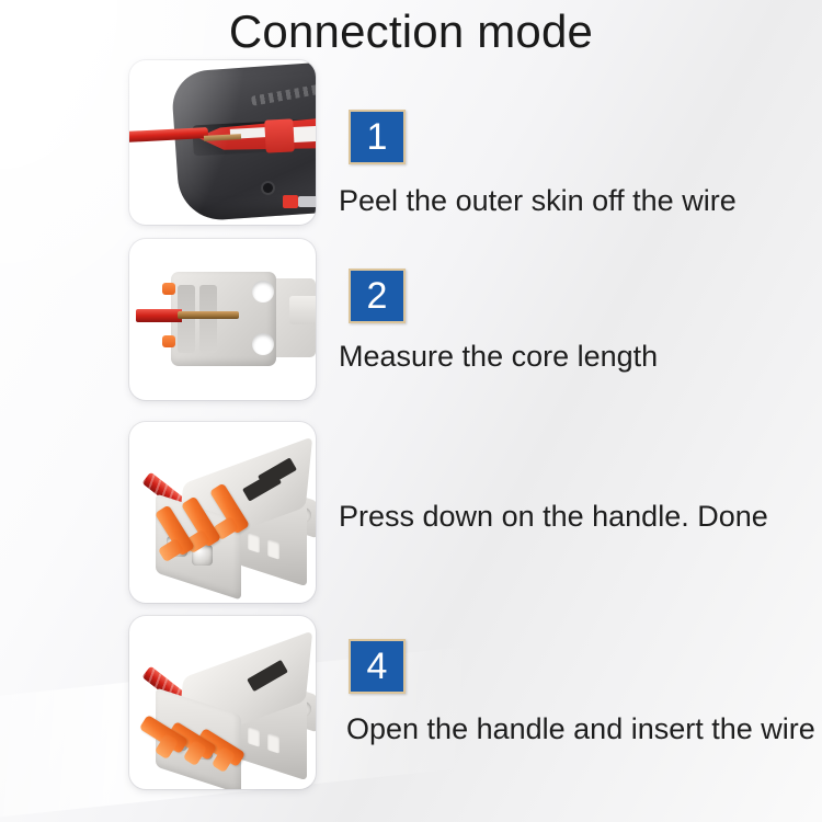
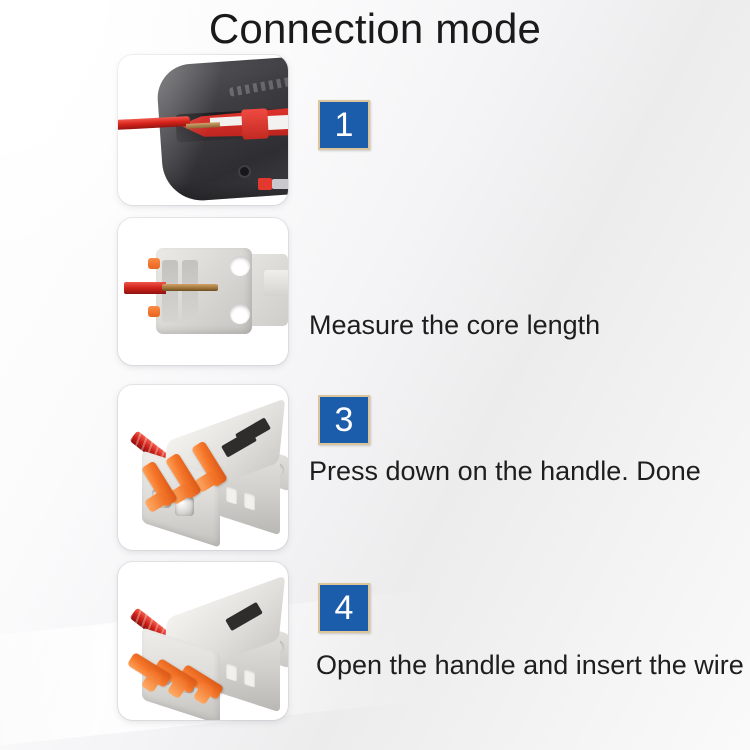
  Connection mode
  1
- Peel the outer skin off the wire
- 2
  Measure the core length
+ 3
  Press down on the handle. Done
  4
  Open the handle and insert the wire
